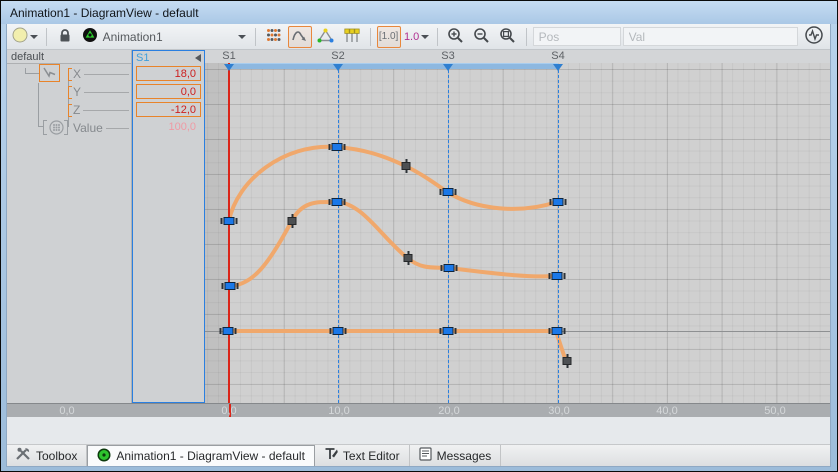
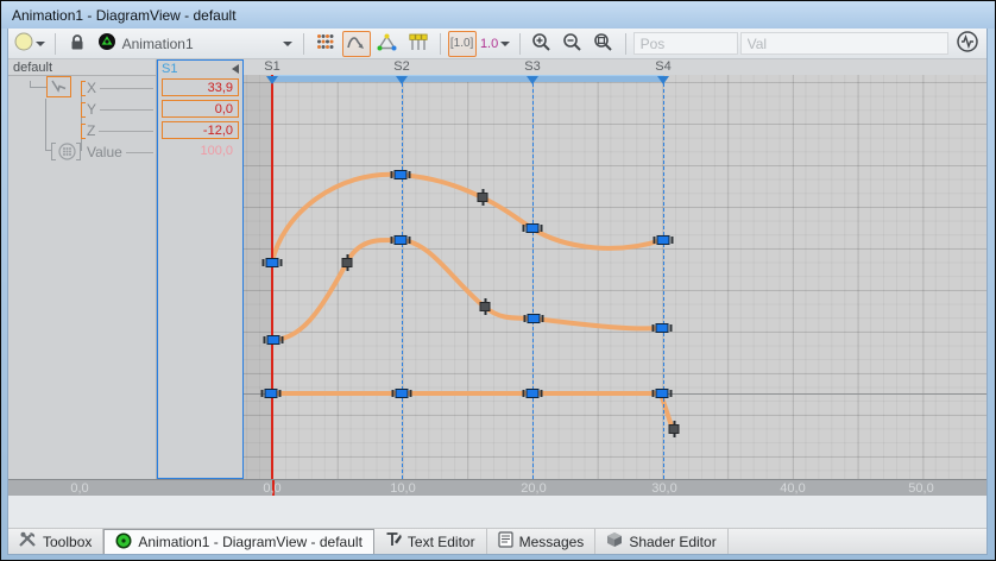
  Animation1 - DiagramView - default
  Animation1
  [1.0]
  1.0
  Pos
  Val
  default
  X
  Y
  Z
  Value
  S1
- 18,0
+ 33,9
  0,0
  -12,0
  100,0
  S1
  S2
  S3
  S4
  0,0
  0,0
  10,0
  20,0
  30,0
  40,0
  50,0
  Toolbox
  Animation1 - DiagramView - default
  Text Editor
  Messages
+ Shader Editor
